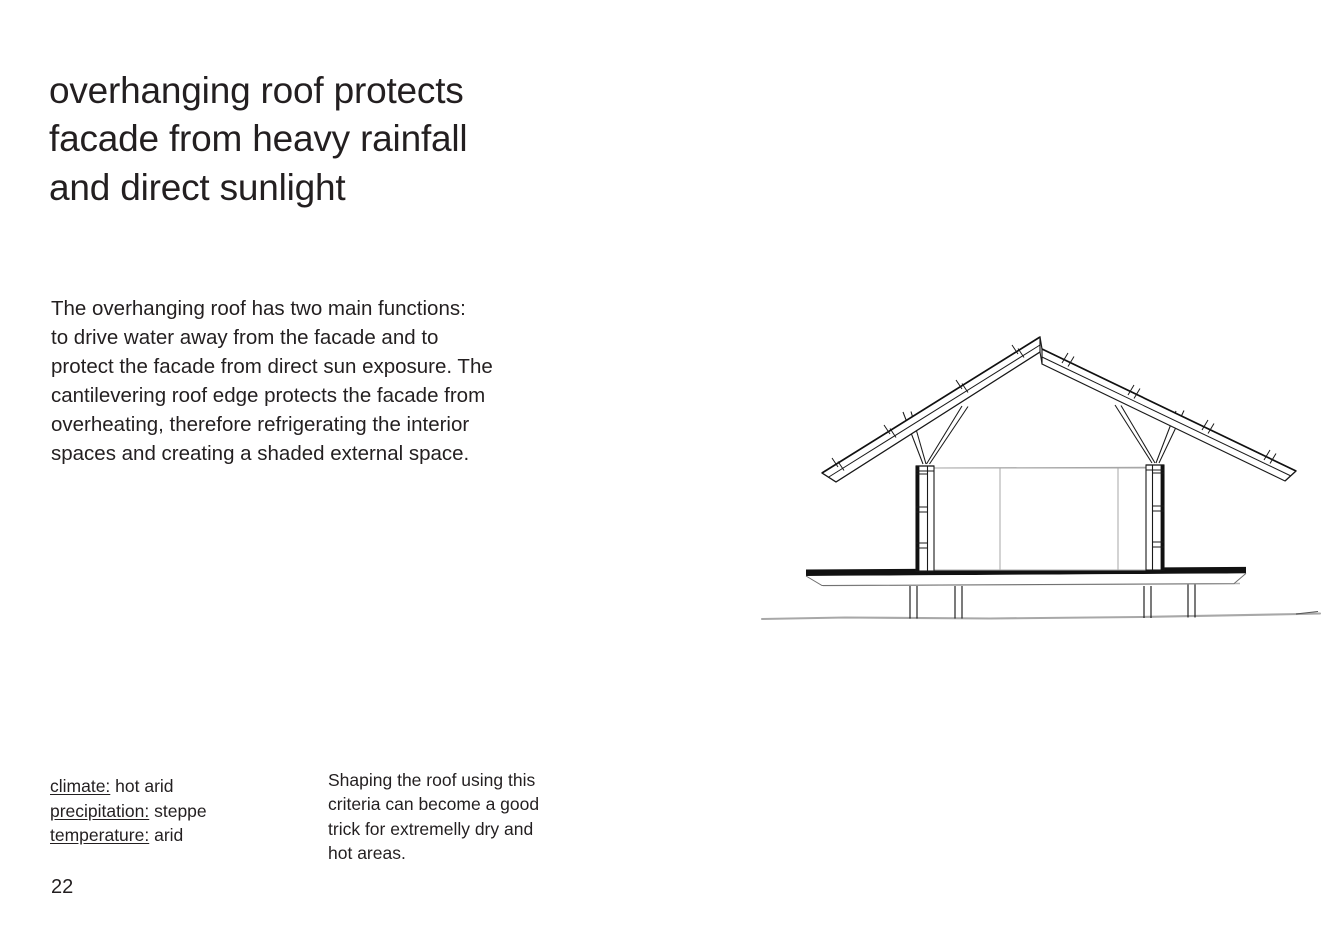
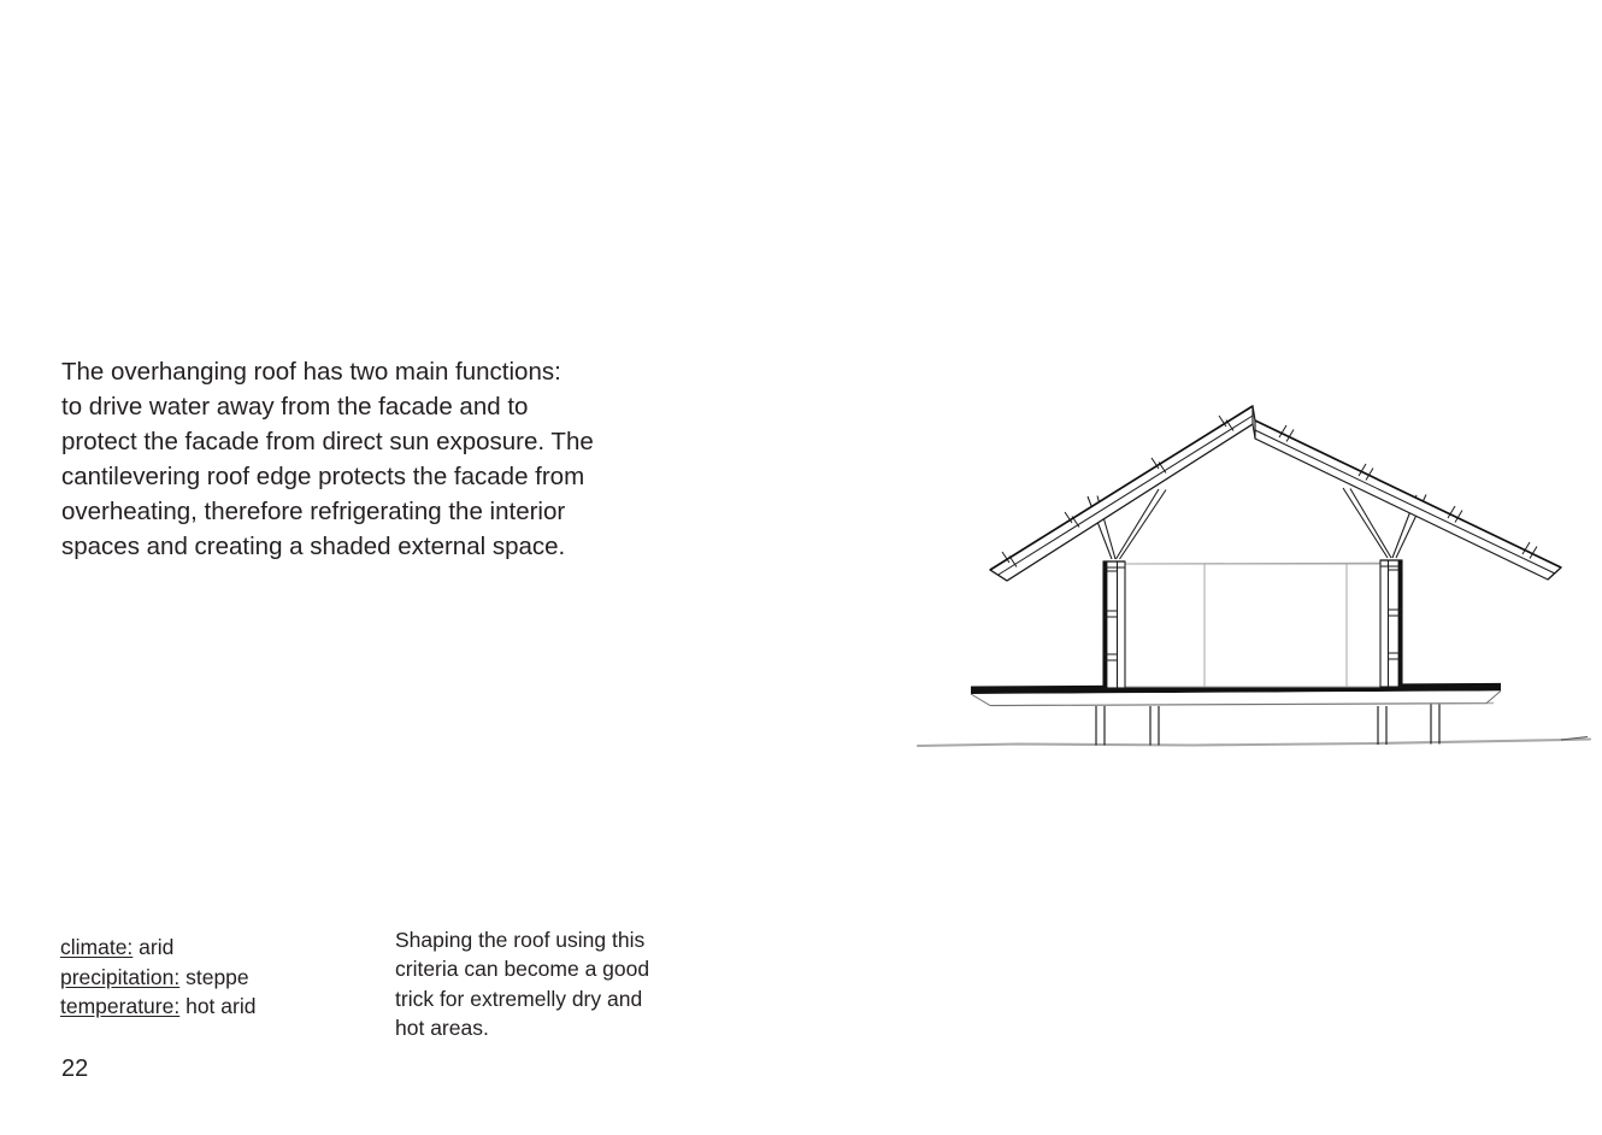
- overhanging roof protects
- facade from heavy rainfall
- and direct sunlight
  The overhanging roof has two main functions:
  to drive water away from the facade and to
  protect the facade from direct sun exposure. The
  cantilevering roof edge protects the facade from
  overheating, therefore refrigerating the interior
  spaces and creating a shaded external space.
- climate: hot arid
+ climate: arid
  precipitation: steppe
- temperature: arid
+ temperature: hot arid
  Shaping the roof using this
  criteria can become a good
  trick for extremelly dry and
  hot areas.
  22
